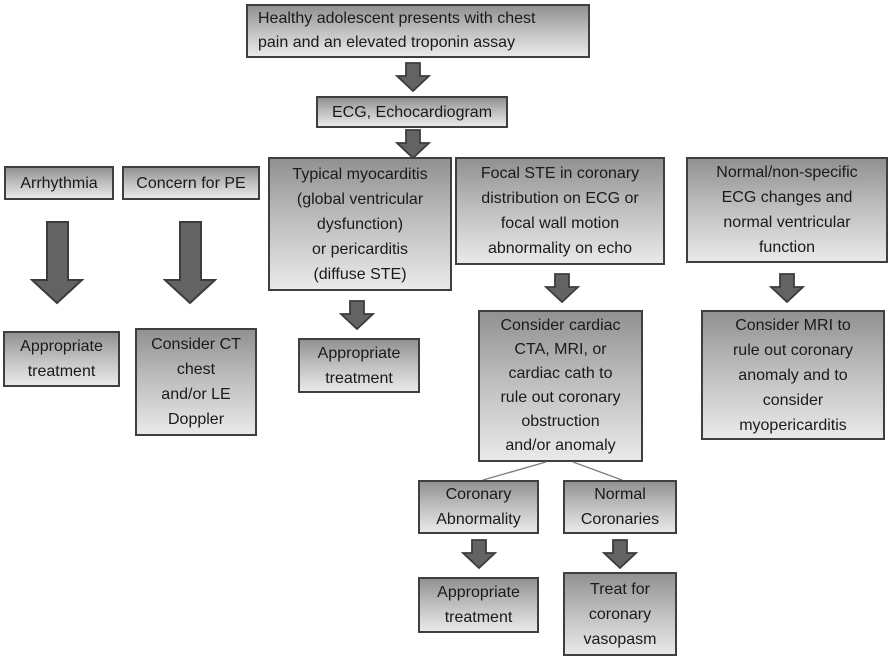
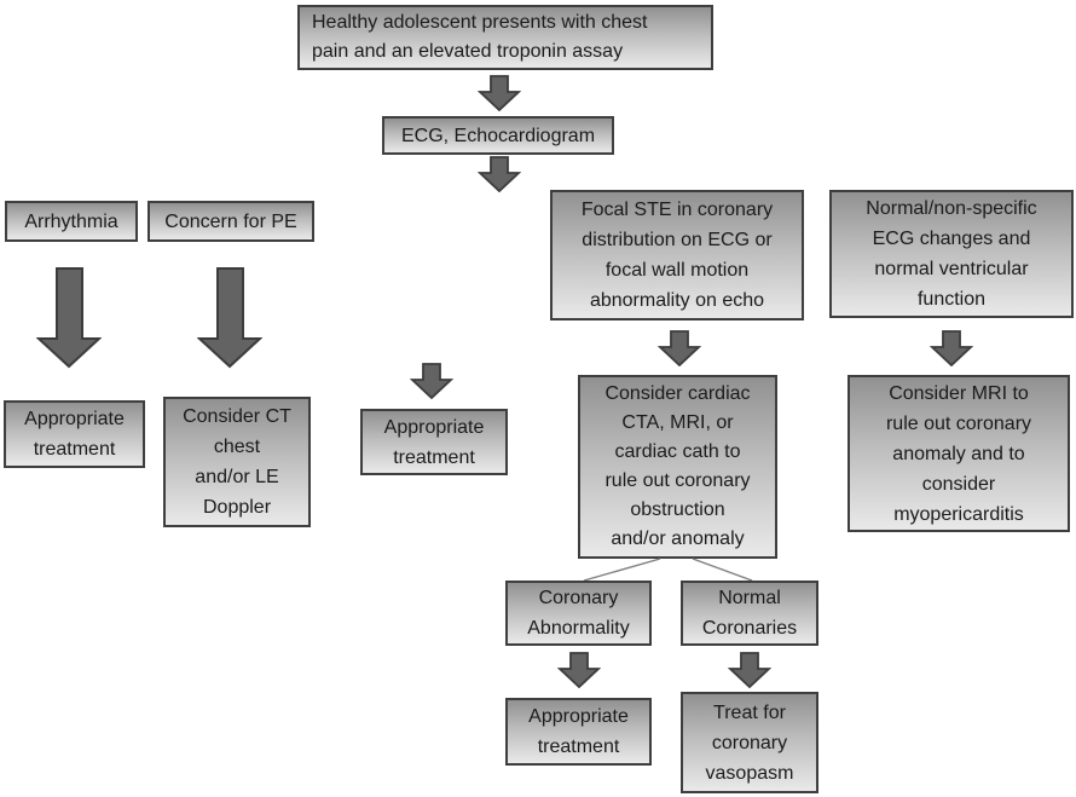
  Healthy adolescent presents with chest
  pain and an elevated troponin assay
  ECG, Echocardiogram
  Arrhythmia
  Concern for PE
- Typical myocarditis
- (global ventricular
- dysfunction)
- or pericarditis
- (diffuse STE)
  Focal STE in coronary
  distribution on ECG or
  focal wall motion
  abnormality on echo
  Normal/non-specific
  ECG changes and
  normal ventricular
  function
  Appropriate
  treatment
  Consider CT
  chest
  and/or LE
  Doppler
  Appropriate
  treatment
  Consider cardiac
  CTA, MRI, or
  cardiac cath to
  rule out coronary
  obstruction
  and/or anomaly
  Consider MRI to
  rule out coronary
  anomaly and to
  consider
  myopericarditis
  Coronary
  Abnormality
  Normal
  Coronaries
  Appropriate
  treatment
  Treat for
  coronary
  vasopasm
